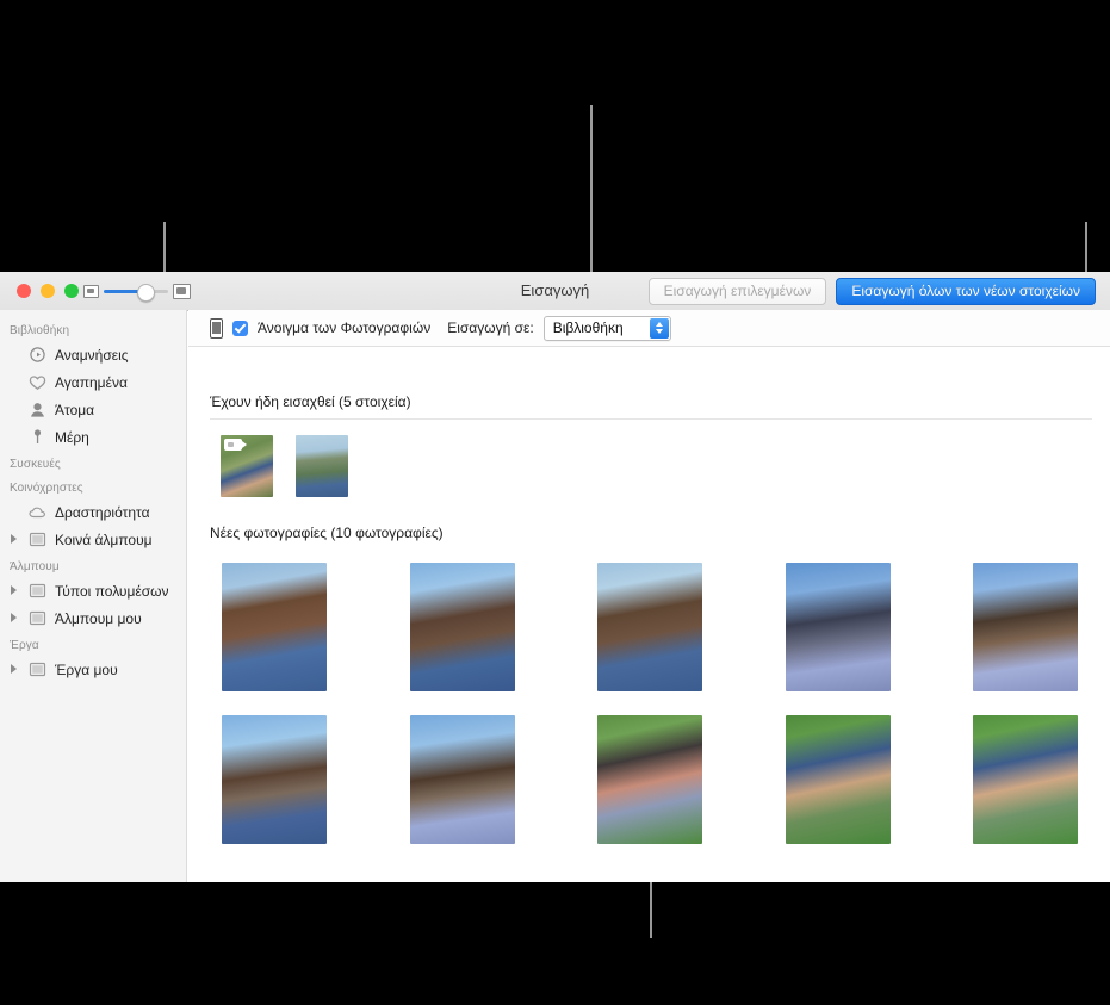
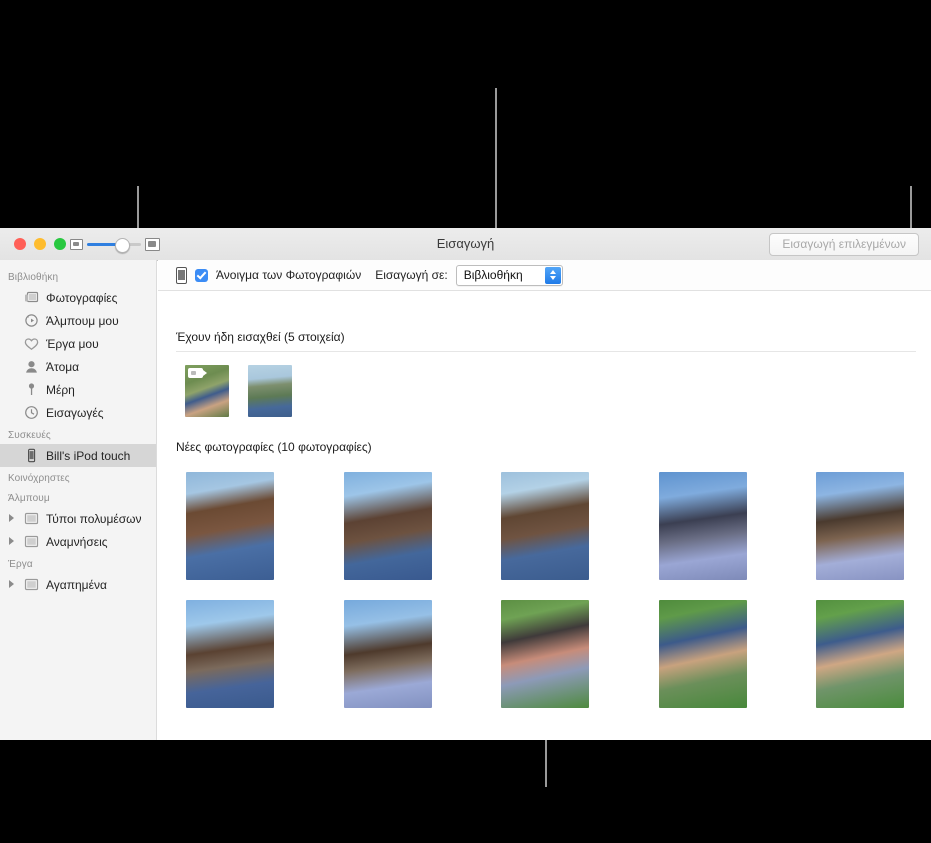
  Εισαγωγή
  Εισαγωγή επιλεγμένων
- Εισαγωγή όλων των νέων στοιχείων
  Βιβλιοθήκη
+ Φωτογραφίες
- Αναμνήσεις
+ Άλμπουμ μου
- Αγαπημένα
+ Έργα μου
  Άτομα
  Μέρη
+ Εισαγωγές
  Συσκευές
+ Bill's iPod touch
  Κοινόχρηστες
- Δραστηριότητα
- Κοινά άλμπουμ
  Άλμπουμ
  Τύποι πολυμέσων
- Άλμπουμ μου
+ Αναμνήσεις
  Έργα
- Έργα μου
+ Αγαπημένα
  Άνοιγμα των Φωτογραφιών
  Εισαγωγή σε:
  Βιβλιοθήκη
  Έχουν ήδη εισαχθεί (5 στοιχεία)
  Νέες φωτογραφίες (10 φωτογραφίες)
